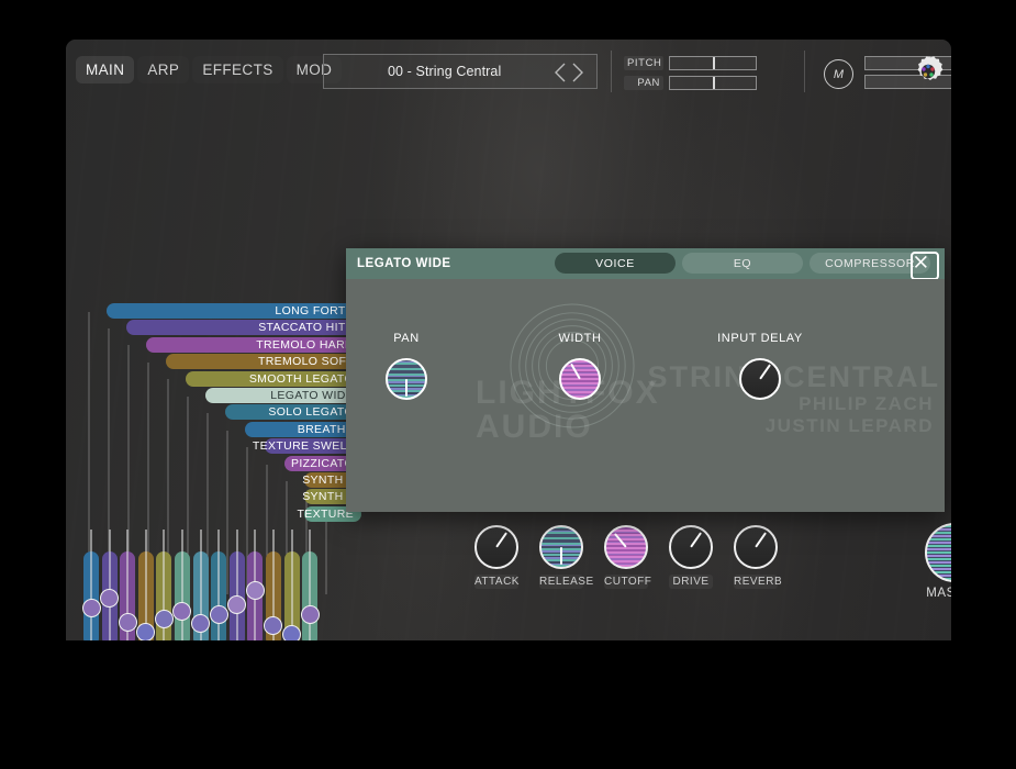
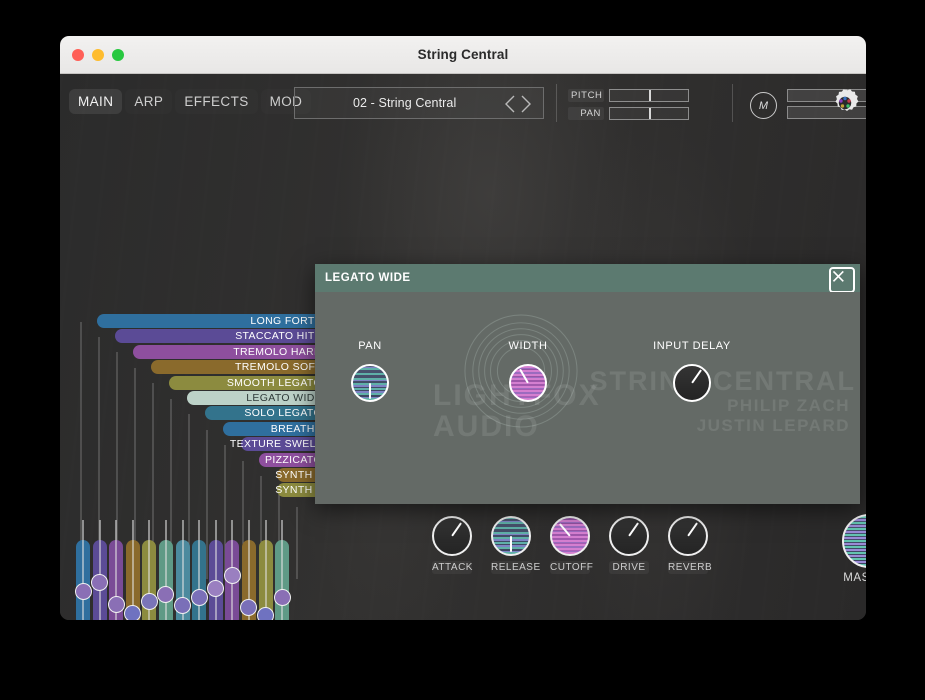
+ String Central
  MAIN
  ARP
  EFFECTS
  MOD
- 00 - String Central
+ 02 - String Central
  PITCH
  PAN
  M
  LONG FORT
  STACCATO HIT
  TREMOLO HAR
  TREMOLO SOF
  SMOOTH LEGAT
  LEGATO WID
  SOLO LEGAT
  BREATH
  TEXTURE SWEL
  PIZZICAT
  SYNTH
  SYNTH
- TEXTURE
  ATTACK
  RELEASE
  CUTOFF
  DRIVE
  REVERB
  LEGATO WIDE
- VOICE
- EQ
- COMPRESSOR
  LIGHFOX
  AUDIO
  STRIN CENTRAL
  PAN
  WIDTH
  INPUT DELAY
